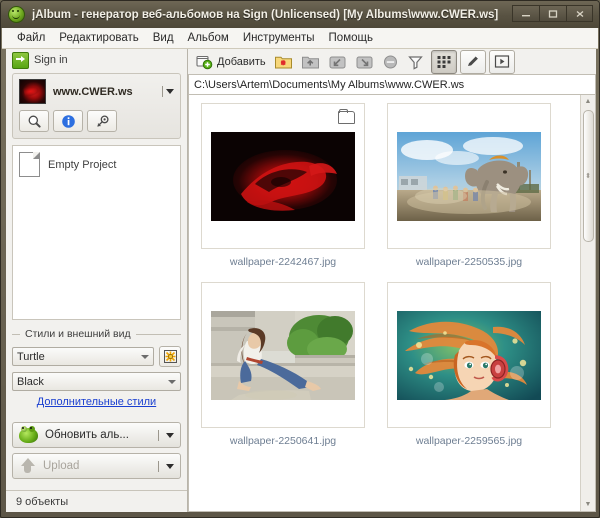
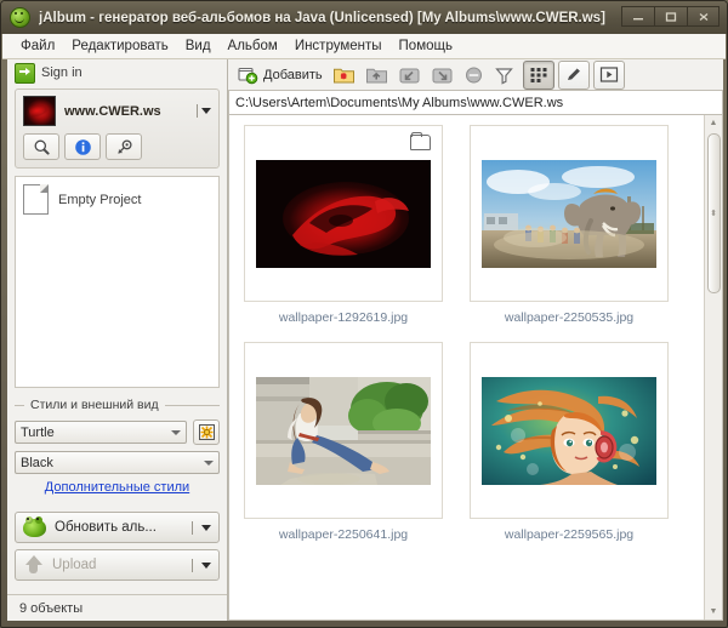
- jAlbum - генератор веб-альбомов на Sign (Unlicensed) [My Albums\www.CWER.ws]
+ jAlbum - генератор веб-альбомов на Java (Unlicensed) [My Albums\www.CWER.ws]
  Файл
  Редактировать
  Вид
  Альбом
  Инструменты
  Помощь
  Sign in
  www.CWER.ws
  Empty Project
  Стили и внешний вид
  Turtle
  Black
  Дополнительные стили
  Обновить аль...
  Upload
  9 объекты
  Добавить
  C:\Users\Artem\Documents\My Albums\www.CWER.ws
- wallpaper-2242467.jpg
+ wallpaper-1292619.jpg
  wallpaper-2250535.jpg
  wallpaper-2250641.jpg
  wallpaper-2259565.jpg
